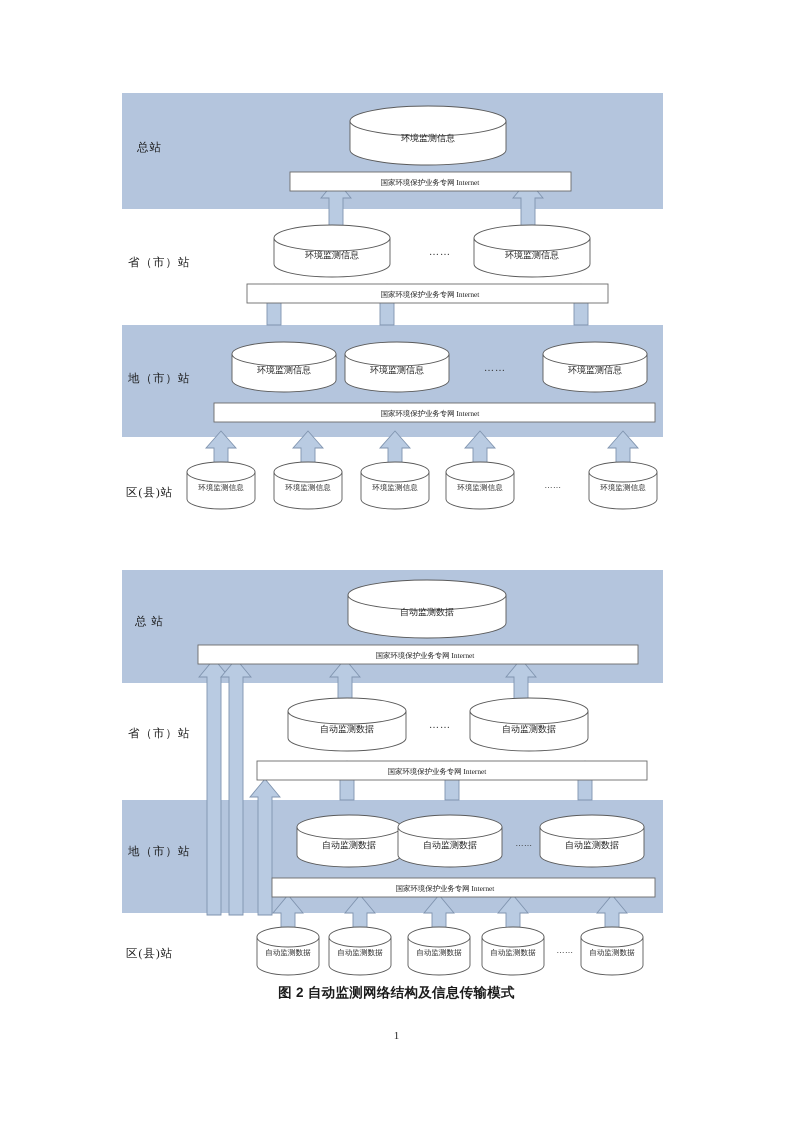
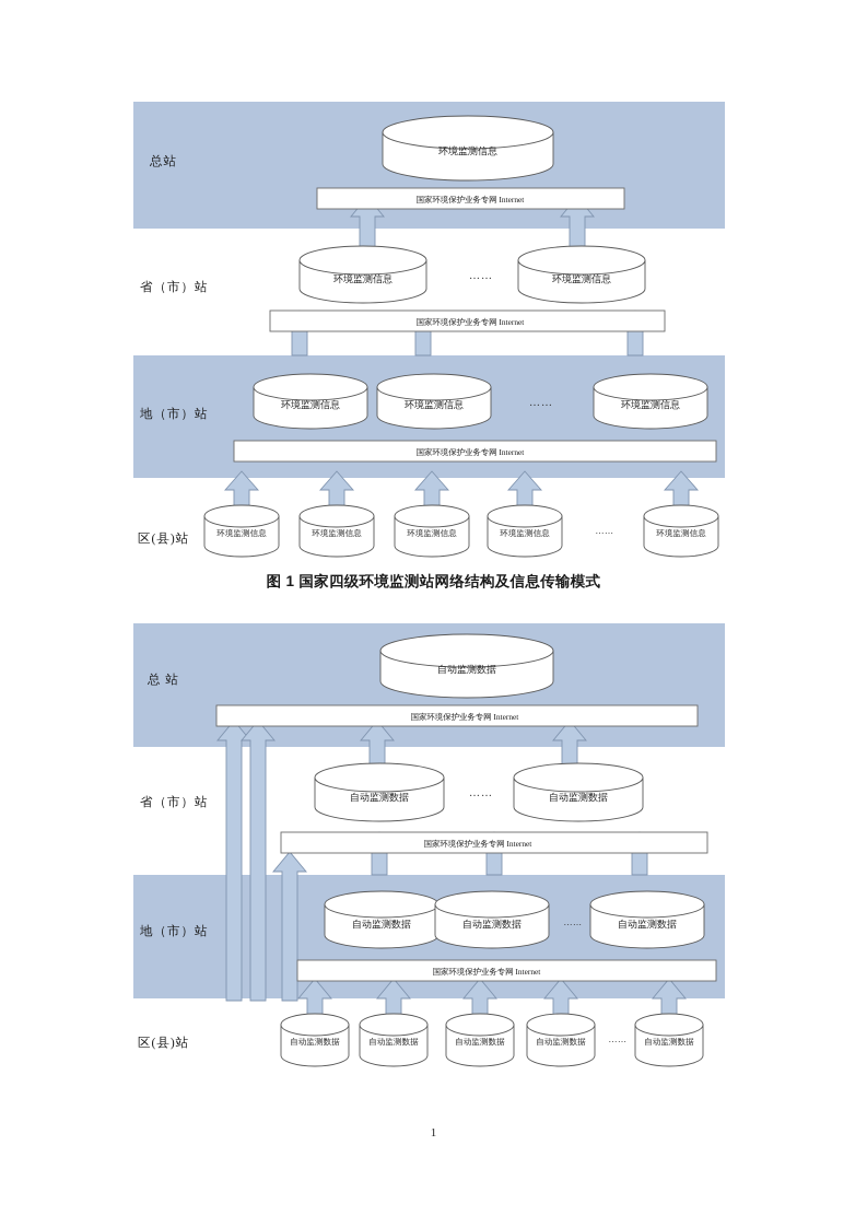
  总站
  省（市）站
  地（市）站
  区(县)站
  环境监测信息
  国家环境保护业务专网 Internet
  环境监测信息
  ……
  环境监测信息
  国家环境保护业务专网 Internet
  环境监测信息
  环境监测信息
  ……
  环境监测信息
  国家环境保护业务专网 Internet
  环境监测信息
  环境监测信息
  环境监测信息
  环境监测信息
  ……
  环境监测信息
+ 图 1 国家四级环境监测站网络结构及信息传输模式
  总 站
  省（市）站
  地（市）站
  区(县)站
  自动监测数据
  国家环境保护业务专网 Internet
  自动监测数据
  ……
  自动监测数据
  国家环境保护业务专网 Internet
  自动监测数据
  自动监测数据
  ……
  自动监测数据
  国家环境保护业务专网 Internet
  自动监测数据
  自动监测数据
  自动监测数据
  自动监测数据
  ……
  自动监测数据
- 图 2 自动监测网络结构及信息传输模式
  1
